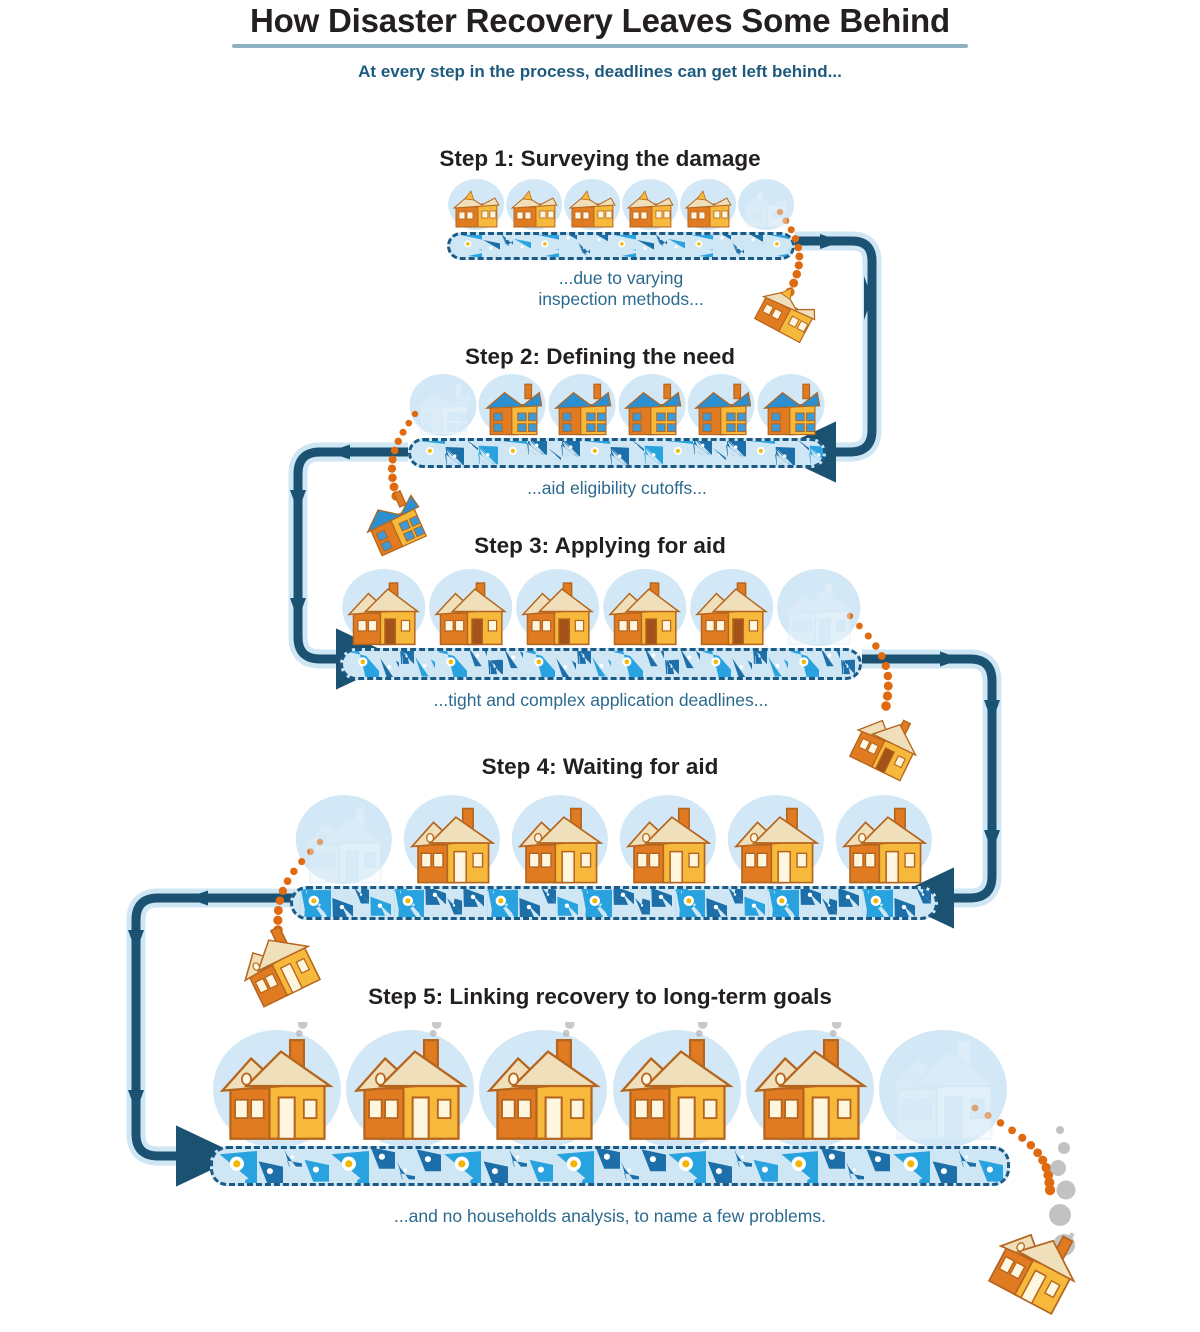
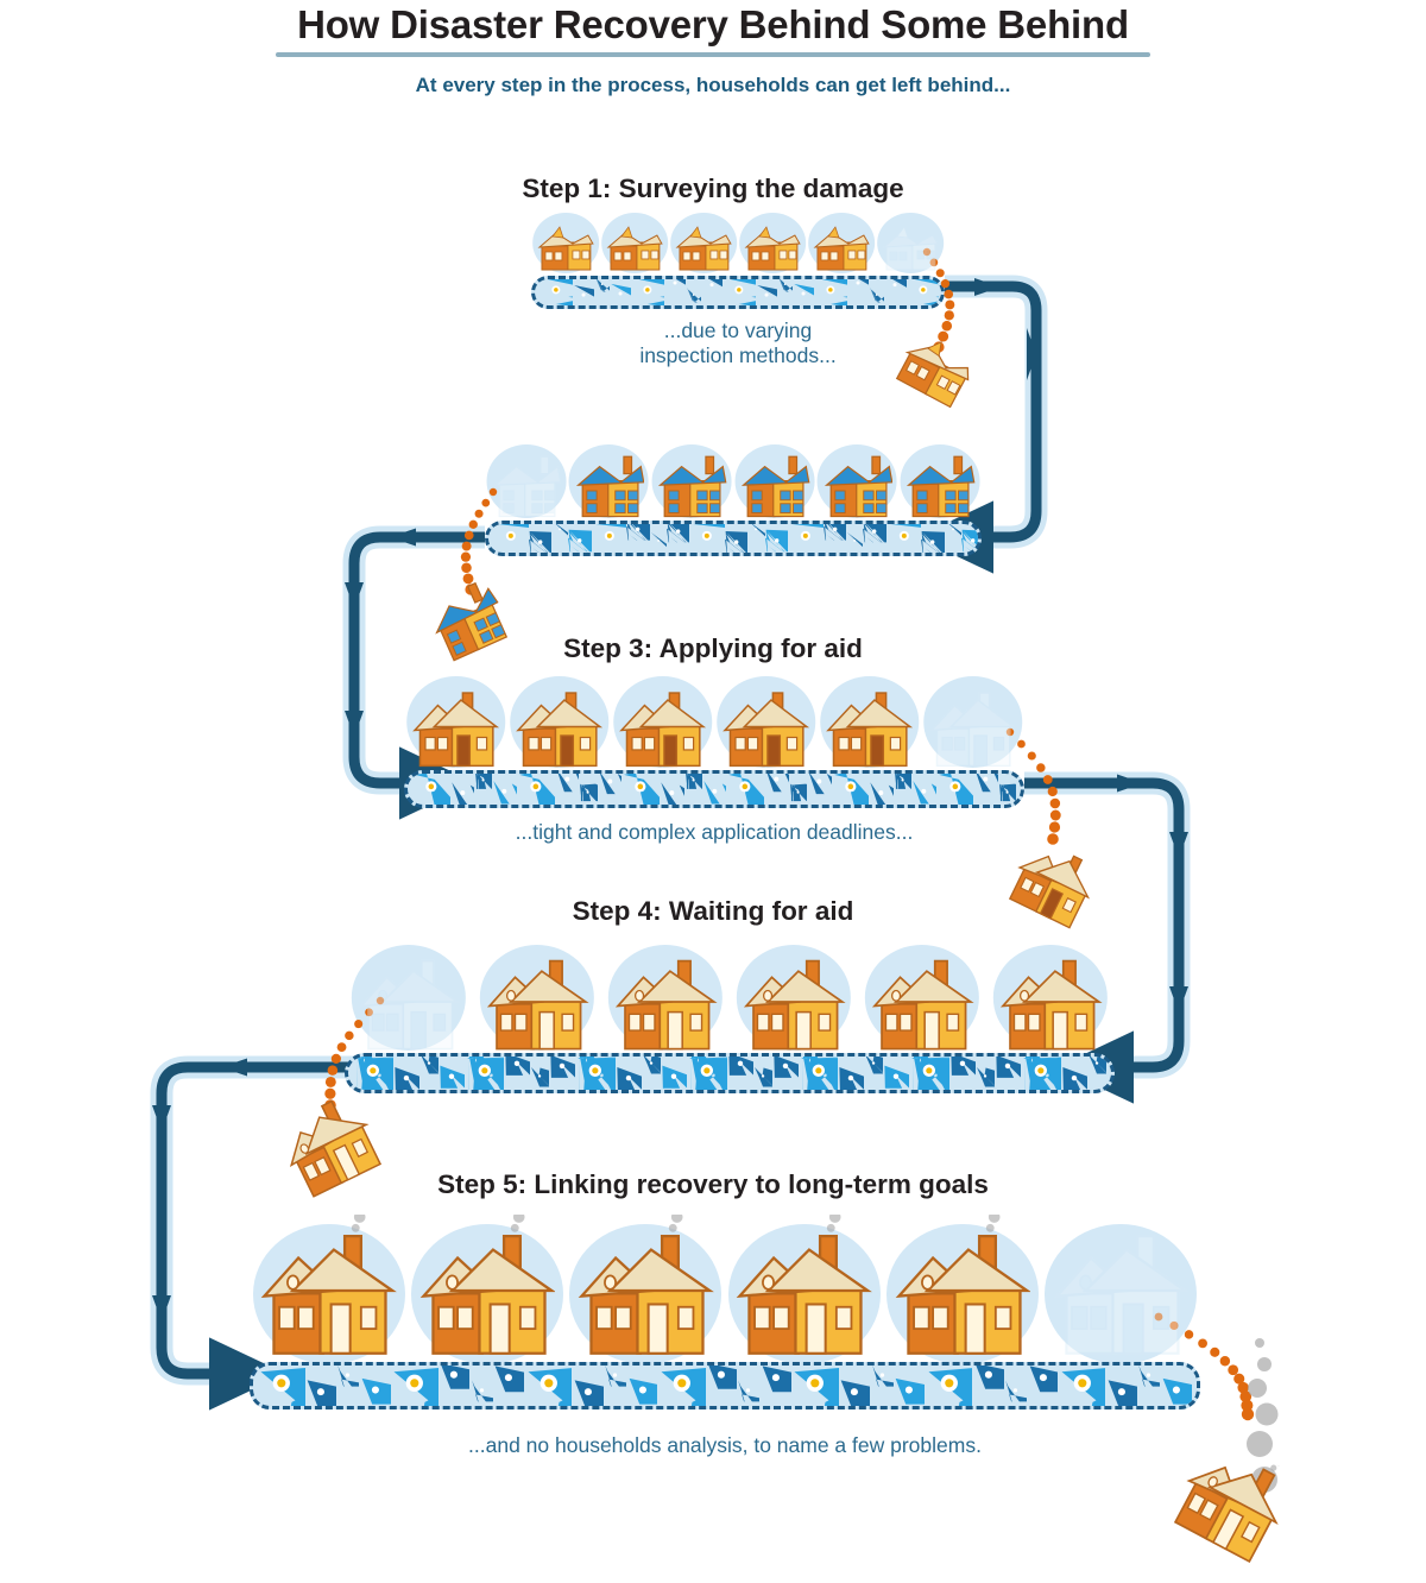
- How Disaster Recovery Leaves Some Behind
+ How Disaster Recovery Behind Some Behind
- At every step in the process, deadlines can get left behind...
+ At every step in the process, households can get left behind...
  Step 1: Surveying the damage
  ...due to varying
  inspection methods...
- Step 2: Defining the need
- ...aid eligibility cutoffs...
  Step 3: Applying for aid
  ...tight and complex application deadlines...
  Step 4: Waiting for aid
  Step 5: Linking recovery to long-term goals
  ...and no households analysis, to name a few problems.
